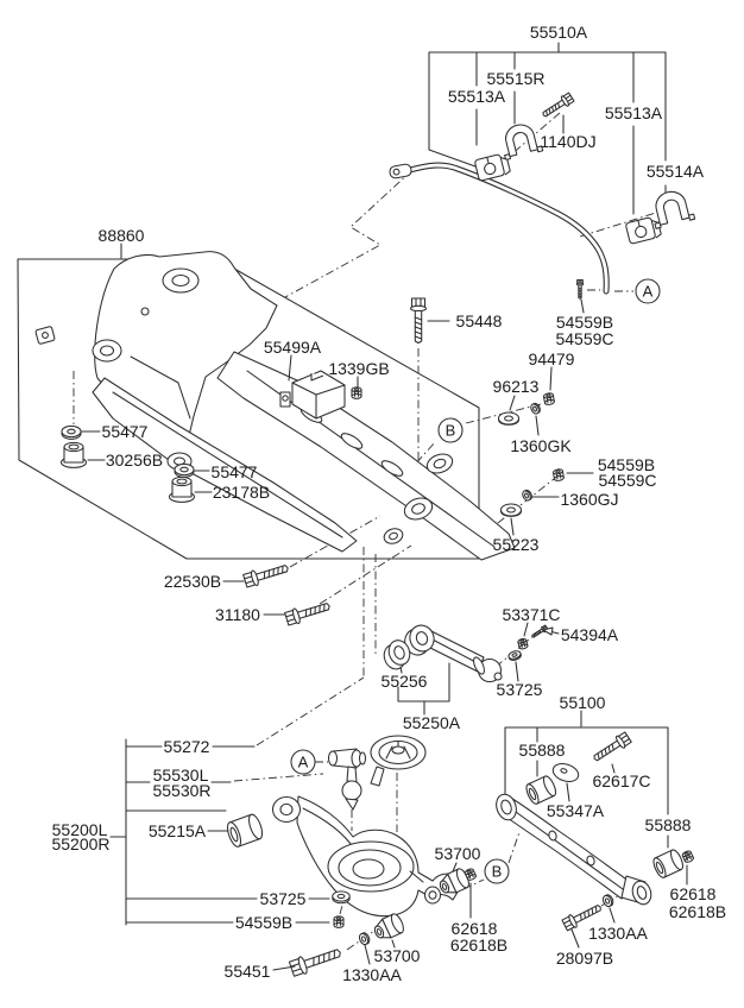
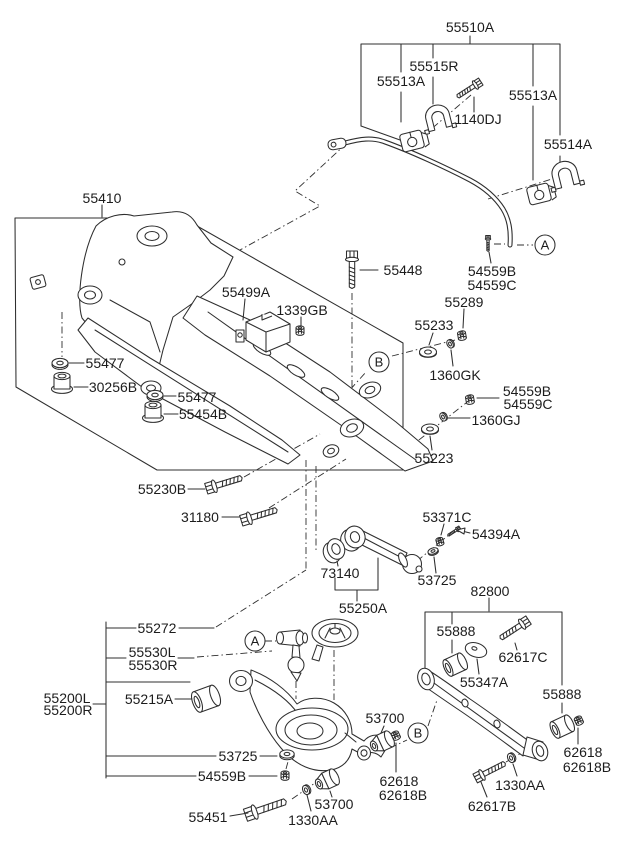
  55510A
  55515R
  55513A
  1140DJ
  55513A
  55514A
- 88860
+ 55410
  55448
  55499A
  1339GB
  54559B
  54559C
- 94479
+ 55289
- 96213
+ 55233
  1360GK
  54559B
  54559C
  1360GJ
  55223
  55477
  30256B
  55477
- 23178B
+ 55454B
- 22530B
+ 55230B
  31180
  53371C
  54394A
- 55256
+ 73140
  53725
  55250A
- 55100
+ 82800
  55888
  62617C
  55347A
  55888
  62618
  62618B
  1330AA
- 28097B
+ 62617B
  55272
  55530L
  55530R
  55200L
  55200R
  55215A
  53725
  54559B
  55451
  1330AA
  53700
  53700
  62618
  62618B
  A
  B
  A
  B
